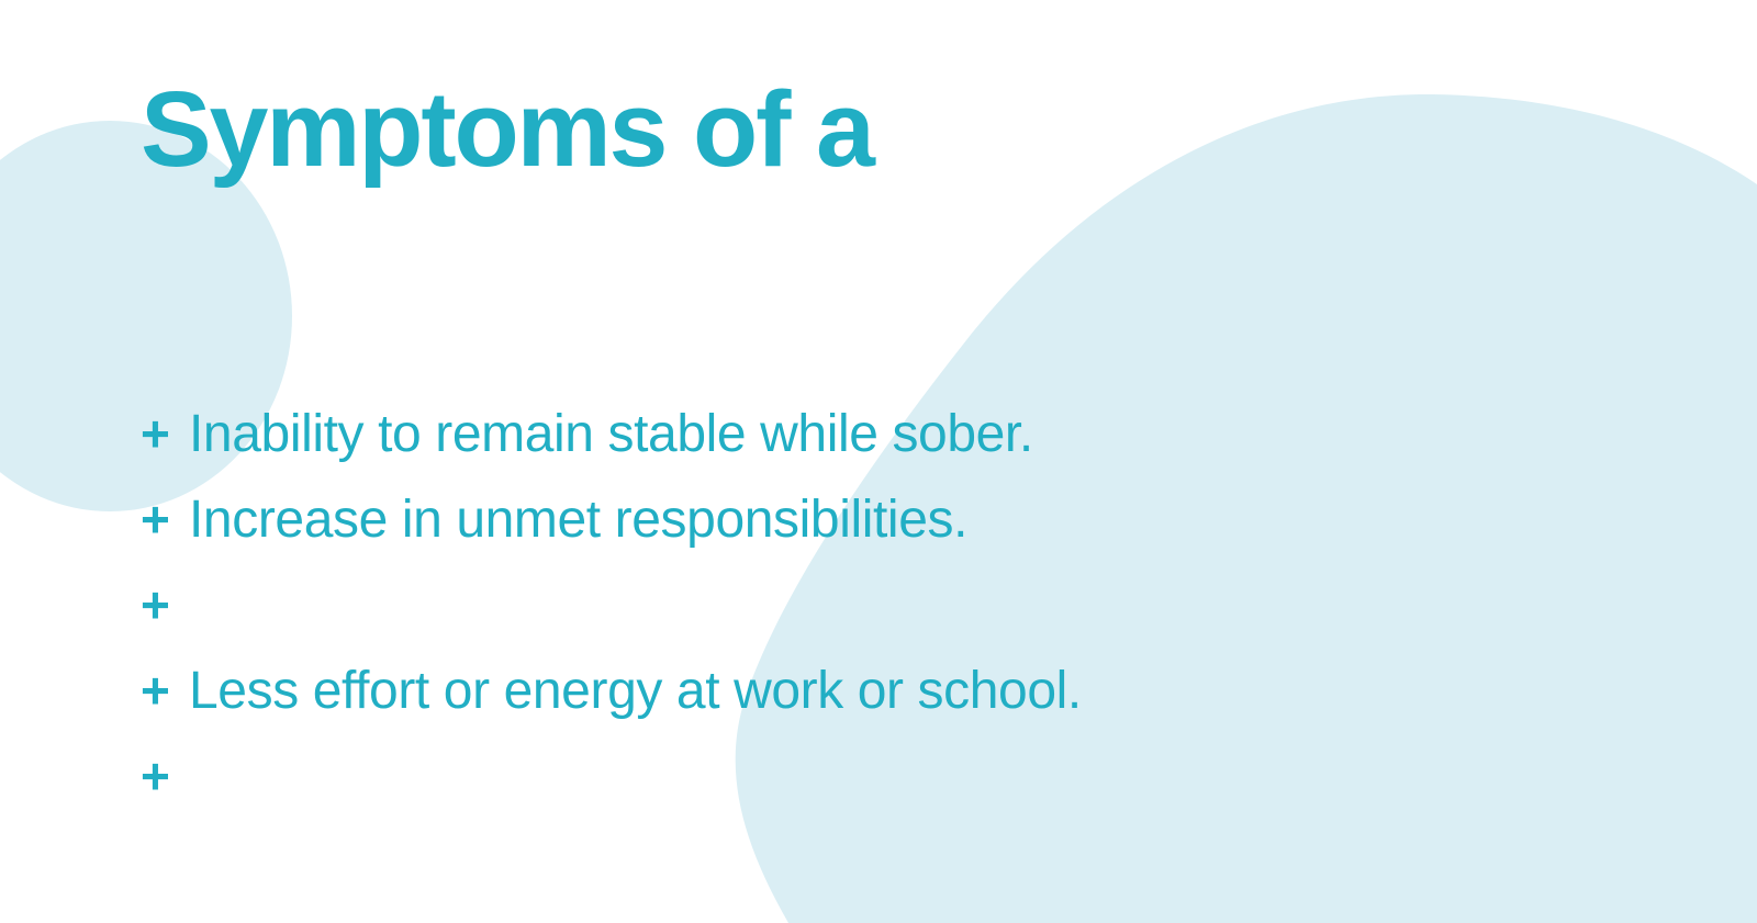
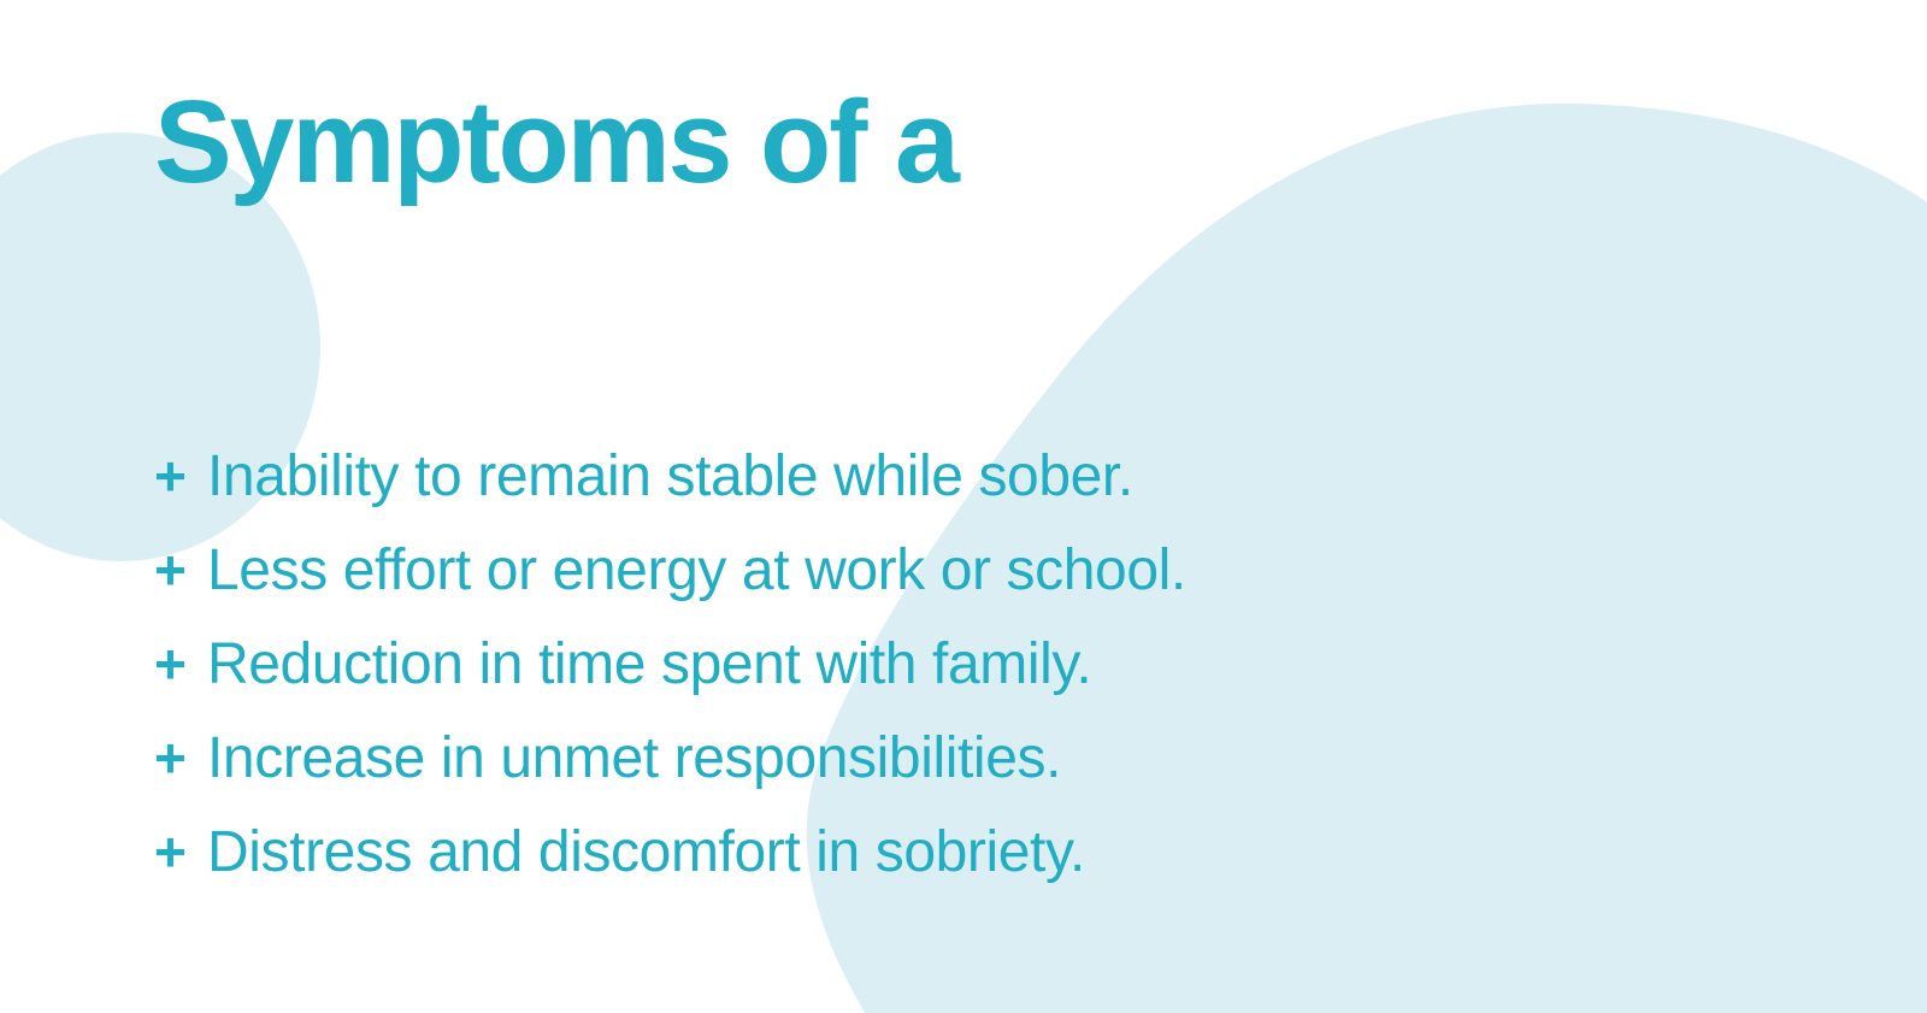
  Symptoms of a
  +
  Inability to remain stable while sober.
  +
- Increase in unmet responsibilities.
+ Less effort or energy at work or school.
  +
+ Reduction in time spent with family.
  +
- Less effort or energy at work or school.
+ Increase in unmet responsibilities.
  +
+ Distress and discomfort in sobriety.
